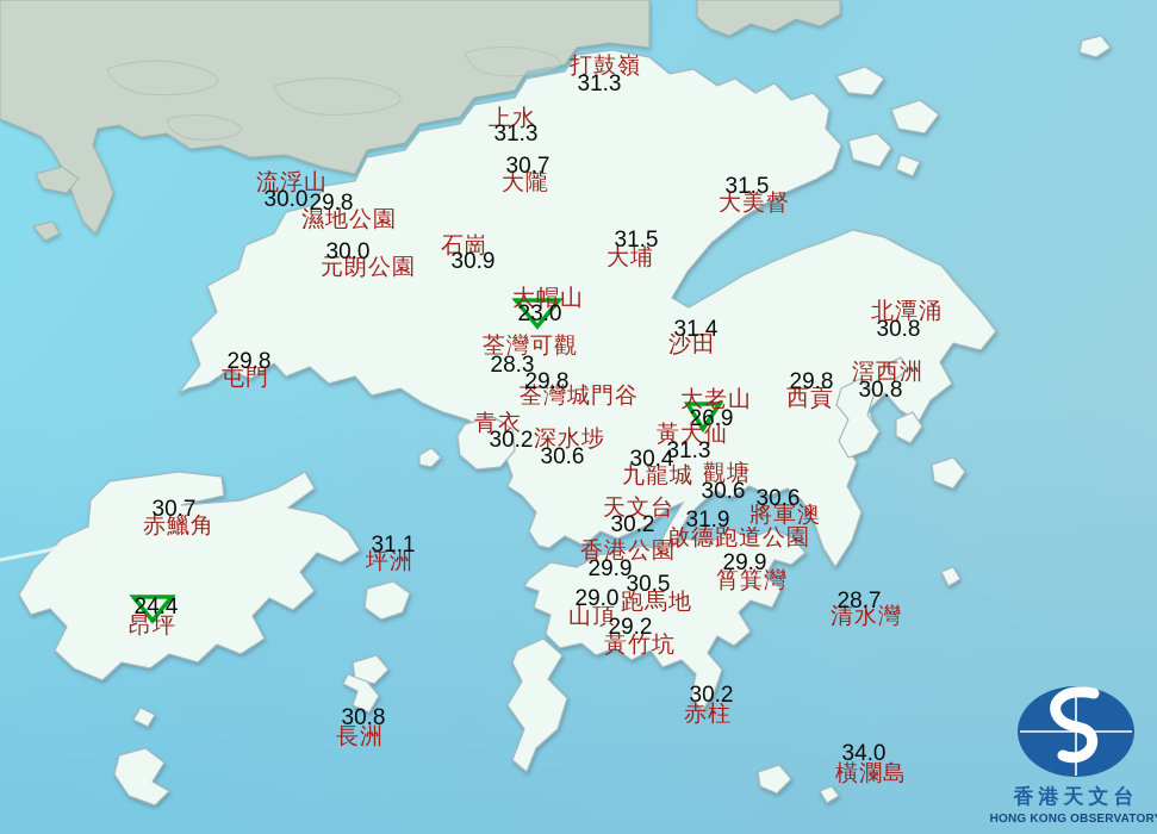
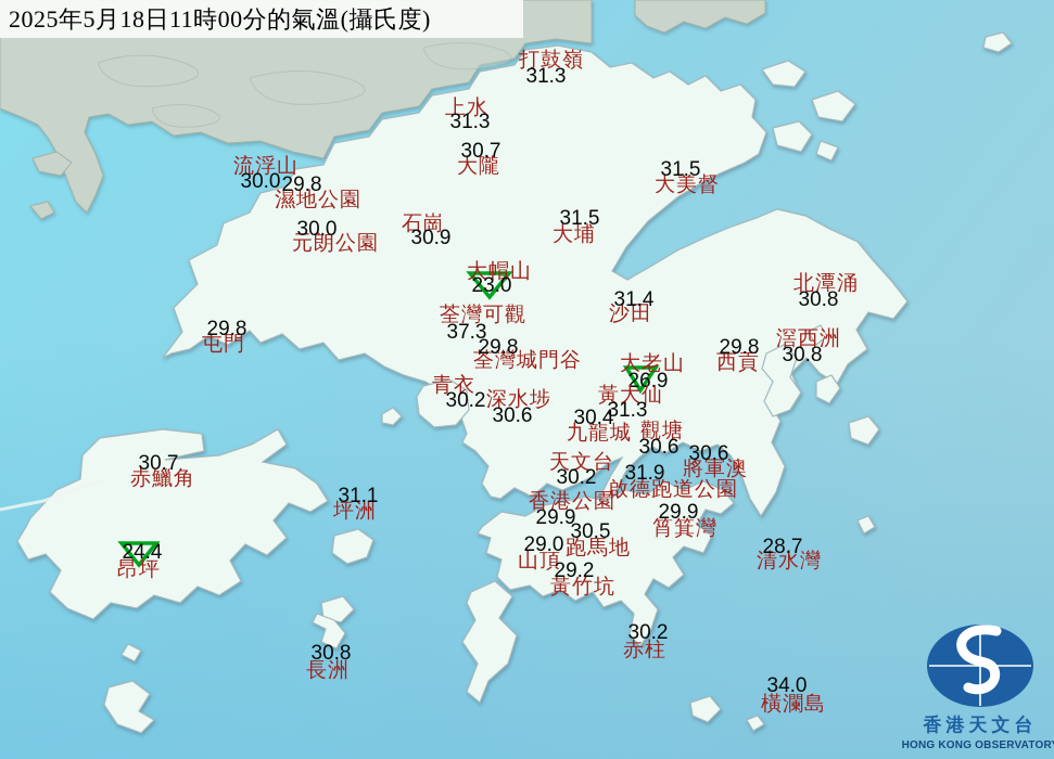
  打鼓嶺
  31.3
  上水
  31.3
  大隴
  30.7
  大美督
  31.5
  流浮山
  30.0
  濕地公園
  29.8
  元朗公園
  30.0
  石崗
  30.9
  大埔
  31.5
  大帽山
  23.0
  沙田
  31.4
  荃灣可觀
- 28.3
+ 37.3
  北潭涌
  30.8
  屯門
  29.8
  荃灣城門谷
  29.8
  西貢
  29.8
  滘西洲
  30.8
  大老山
  26.9
  青衣
  30.2
  深水埗
  30.6
  黃大仙
  31.3
  九龍城
  30.4
  觀塘
  30.6
  天文台
  30.2
  將軍澳
  30.6
  啟德跑道公園
  31.9
  香港公園
  29.9
  筲箕灣
  29.9
  赤鱲角
  30.7
  坪洲
  31.1
  昂坪
  24.4
  山頂
  29.0
  跑馬地
  30.5
  黃竹坑
  29.2
  清水灣
  28.7
  赤柱
  30.2
  長洲
  30.8
  橫瀾島
  34.0
+ 2025年5月18日11時00分的氣溫(攝氏度)
  香港天文台
  HONG KONG OBSERVATOR
